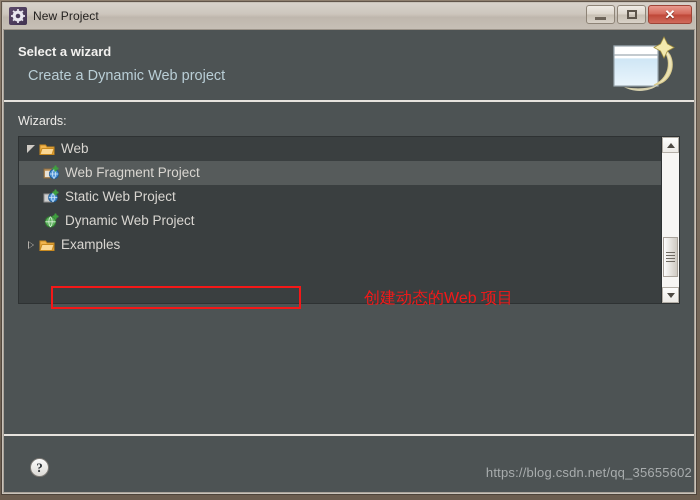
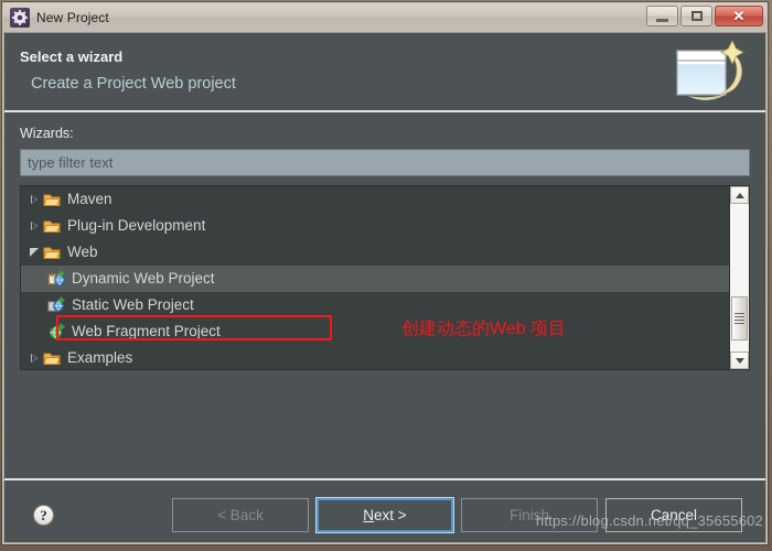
  New Project
  ✕
  Select a wizard
- Create a Dynamic Web project
+ Create a Project Web project
  Wizards:
+ type filter text
+ Maven
+ Plug-in Development
  Web
- Web Fragment Project
+ Dynamic Web Project
  Static Web Project
- Dynamic Web Project
+ Web Fragment Project
  Examples
  创建动态的Web 项目
  ?
+ < Back
+ Next >
+ Finish
+ Cancel
  https://blog.csdn.net/qq_35655602
